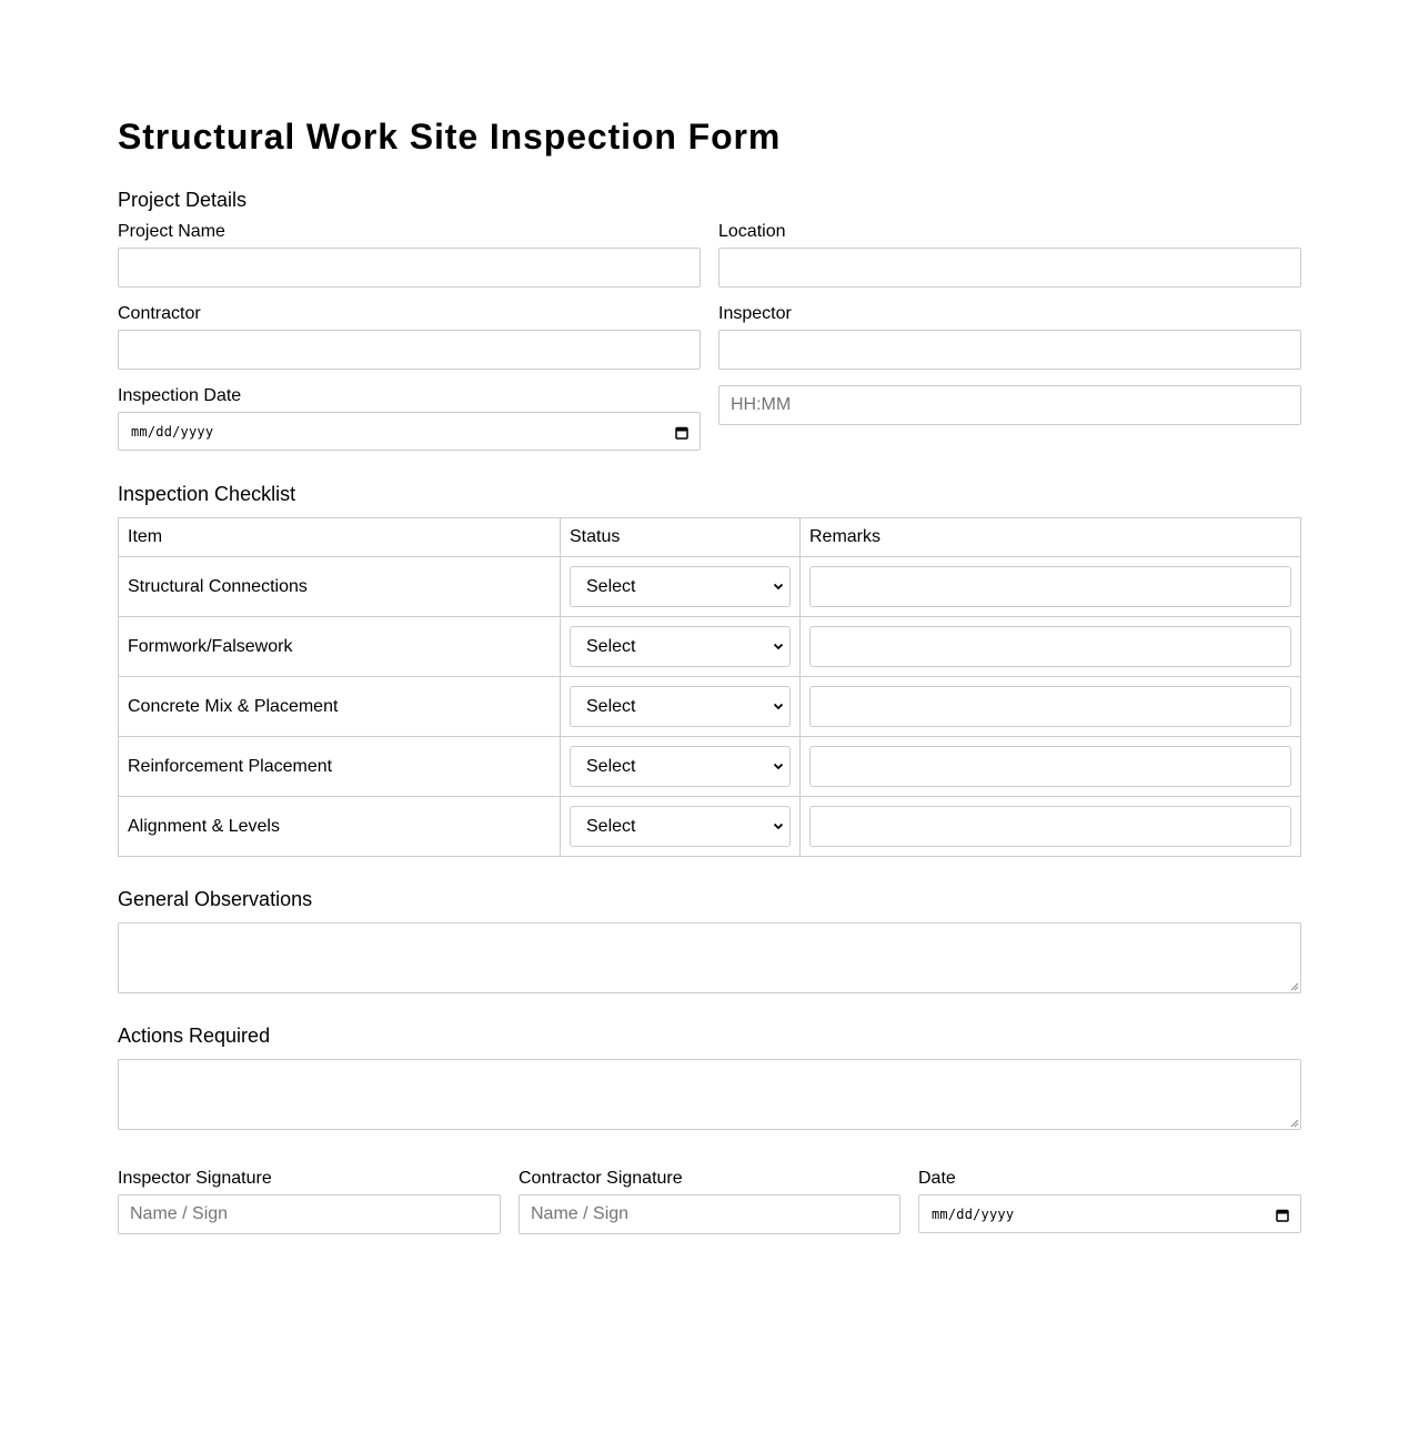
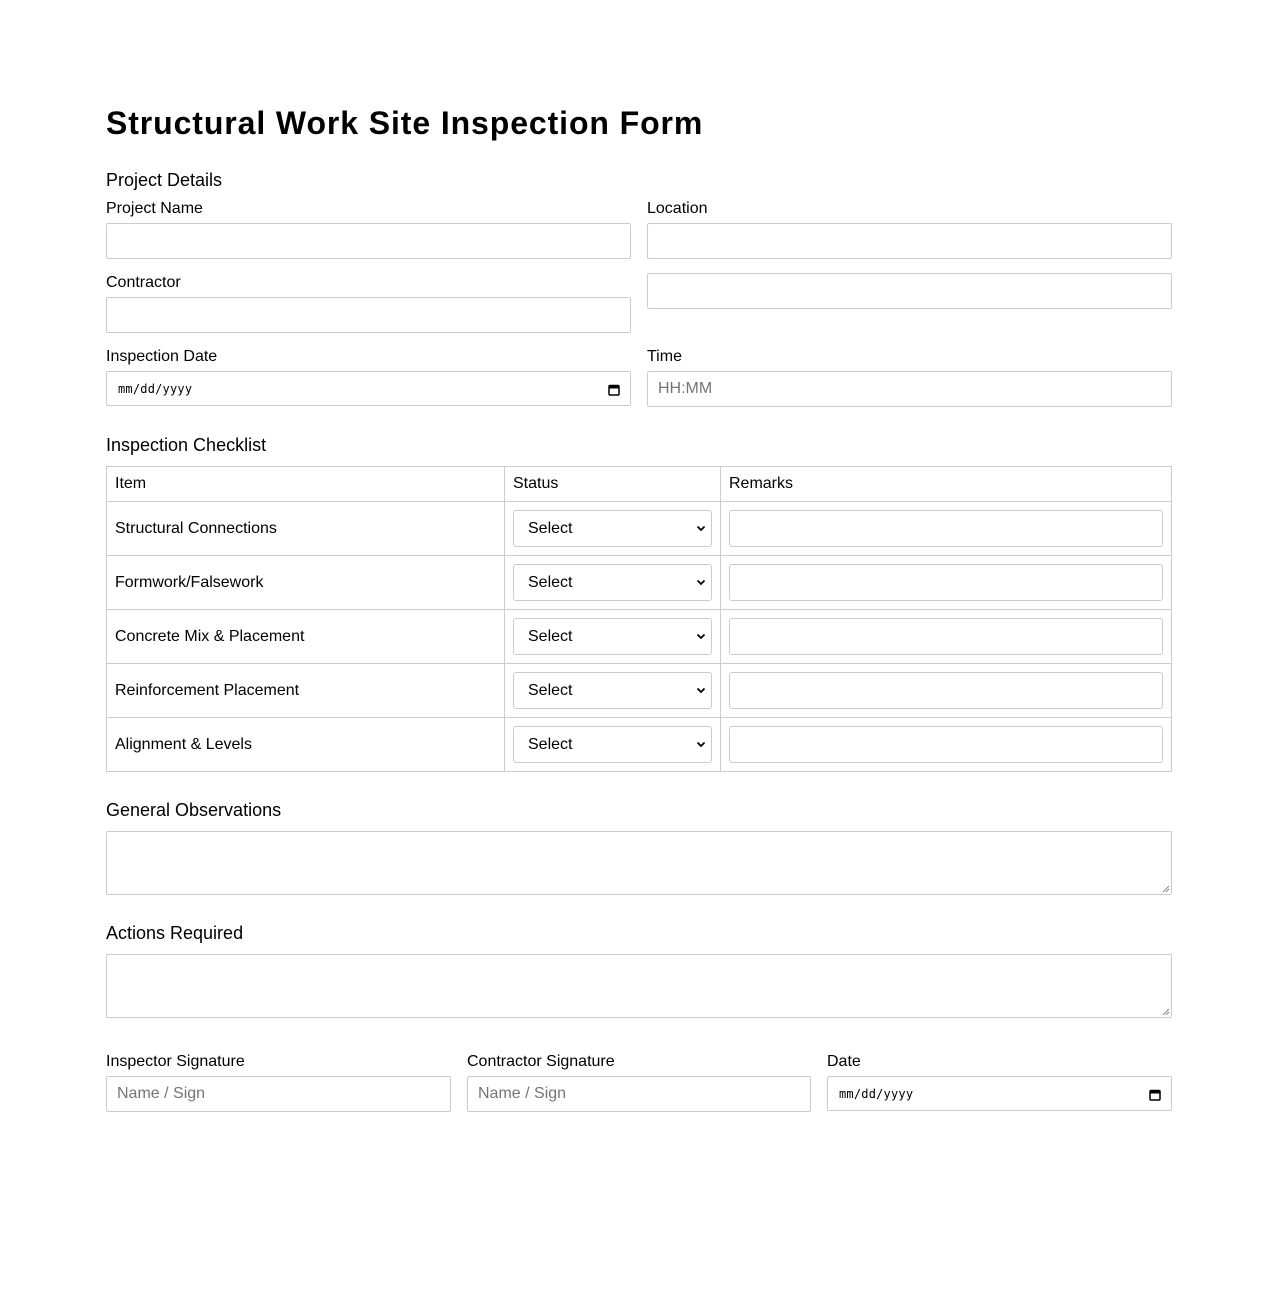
  Structural Work Site Inspection Form
  Project Details
  Project Name
  Location
  Contractor
- Inspector
  Inspection Date
  mm/dd/yyyy
+ Time
  HH:MM
  Inspection Checklist
  Item	Status	Remarks
  Structural Connections	Select
  Formwork/Falsework	Select
  Concrete Mix & Placement	Select
  Reinforcement Placement	Select
  Alignment & Levels	Select
  General Observations
  Actions Required
  Inspector Signature
  Name / Sign
  Contractor Signature
  Name / Sign
  Date
  mm/dd/yyyy
